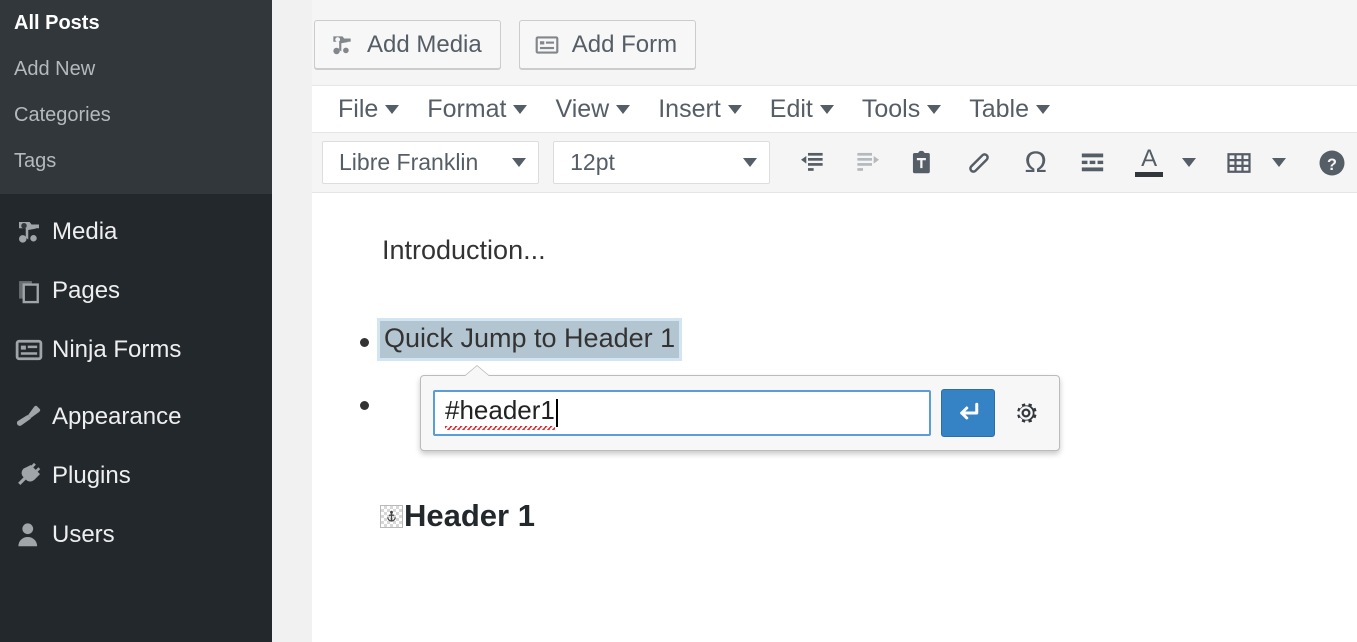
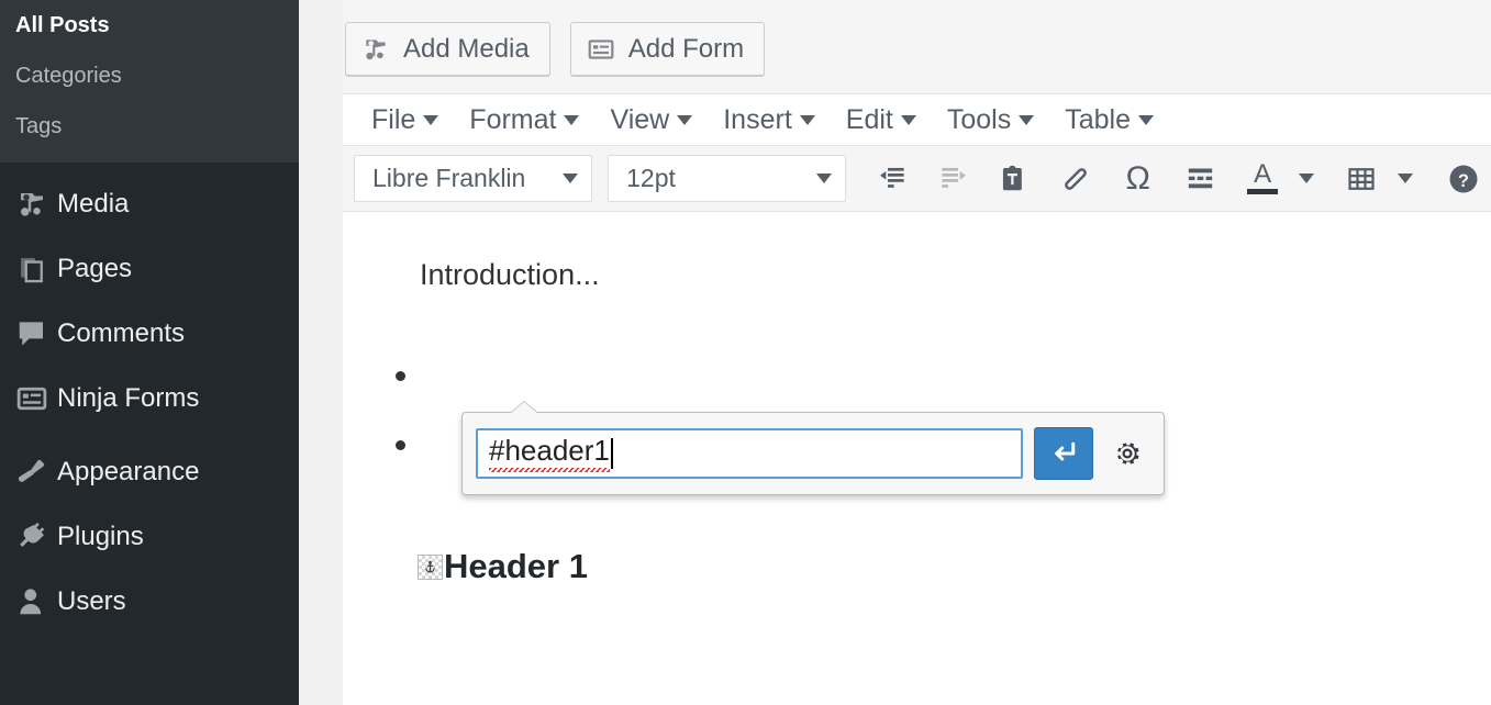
  All Posts
- Add New
  Categories
  Tags
  Media
  Pages
+ Comments
  Ninja Forms
  Appearance
  Plugins
  Users
  Add Media
  Add Form
  File
  Format
  View
  Insert
  Edit
  Tools
  Table
  Libre Franklin
  12pt
  Ω
  A
  ?
  Introduction...
- Quick Jump to Header 1
  #header1
  Header 1
